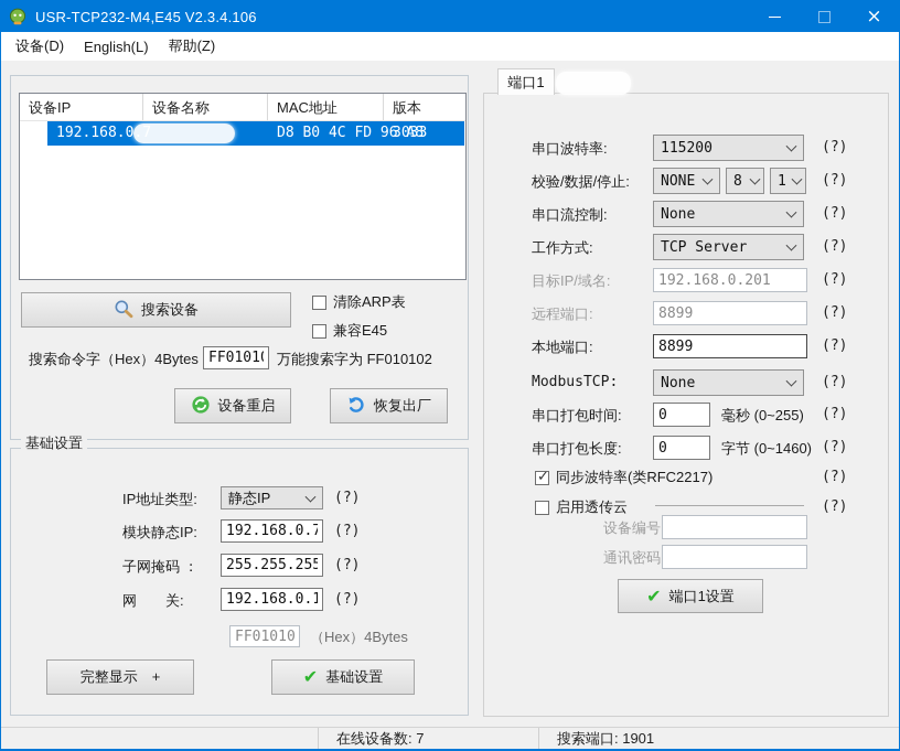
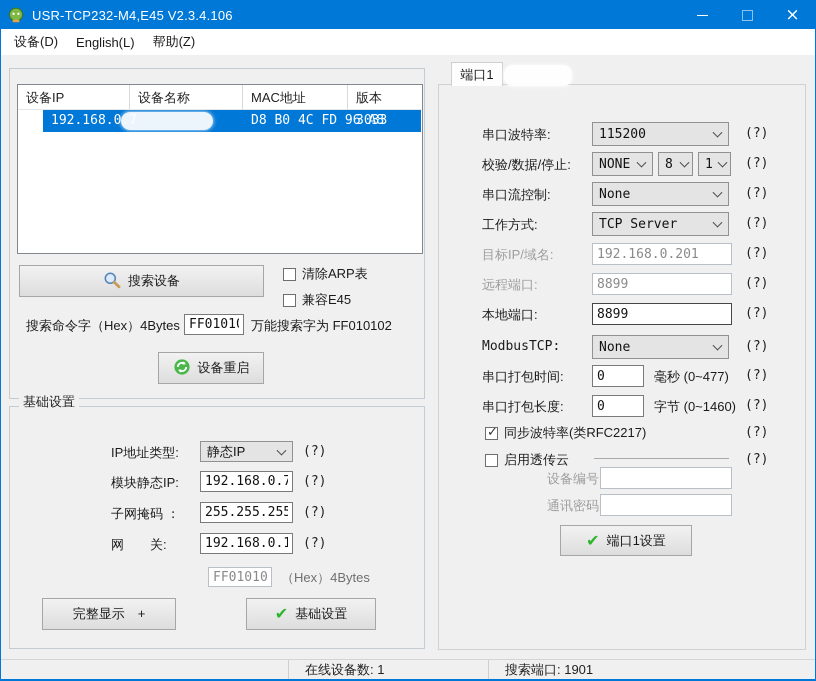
  USR-TCP232-M4,E45 V2.3.4.106
  ×
  设备(D)
  English(L)
  帮助(Z)
  设备IP
  设备名称
  MAC地址
  版本
  192.168.0
  D8 B0 4C FD 96 A8
  3033
  搜索设备
  清除ARP表
  兼容E45
  搜索命令字（Hex）4Bytes
  FF0101
  万能搜索字为 FF010102
  设备重启
- 恢复出厂
  基础设置
  IP地址类型:
  静态IP
  (?)
  模块静态IP:
  192.168.0.7
  (?)
  子网掩码 ：
  255.255.255
  (?)
  网 关:
  192.168.0.1
  (?)
  FF01010
  （Hex）4Bytes
  完整显示 +
  ✔
  基础设置
  端口1
  串口波特率:
  115200
  (?)
  校验/数据/停止:
  NONE
  8
  1
  (?)
  串口流控制:
  None
  (?)
  工作方式:
  TCP Server
  (?)
  目标IP/域名:
  192.168.0.201
  (?)
  远程端口:
  8899
  (?)
  本地端口:
  8899
  (?)
  ModbusTCP:
  None
  (?)
  串口打包时间:
  0
- 毫秒 (0~255)
+ 毫秒 (0~477)
  (?)
  串口打包长度:
  0
  字节 (0~1460)
  (?)
  同步波特率(类RFC2217)
  (?)
  启用透传云
  (?)
  设备编号
  通讯密码
  ✔
  端口1设置
- 在线设备数: 7
+ 在线设备数: 1
  搜索端口: 1901
